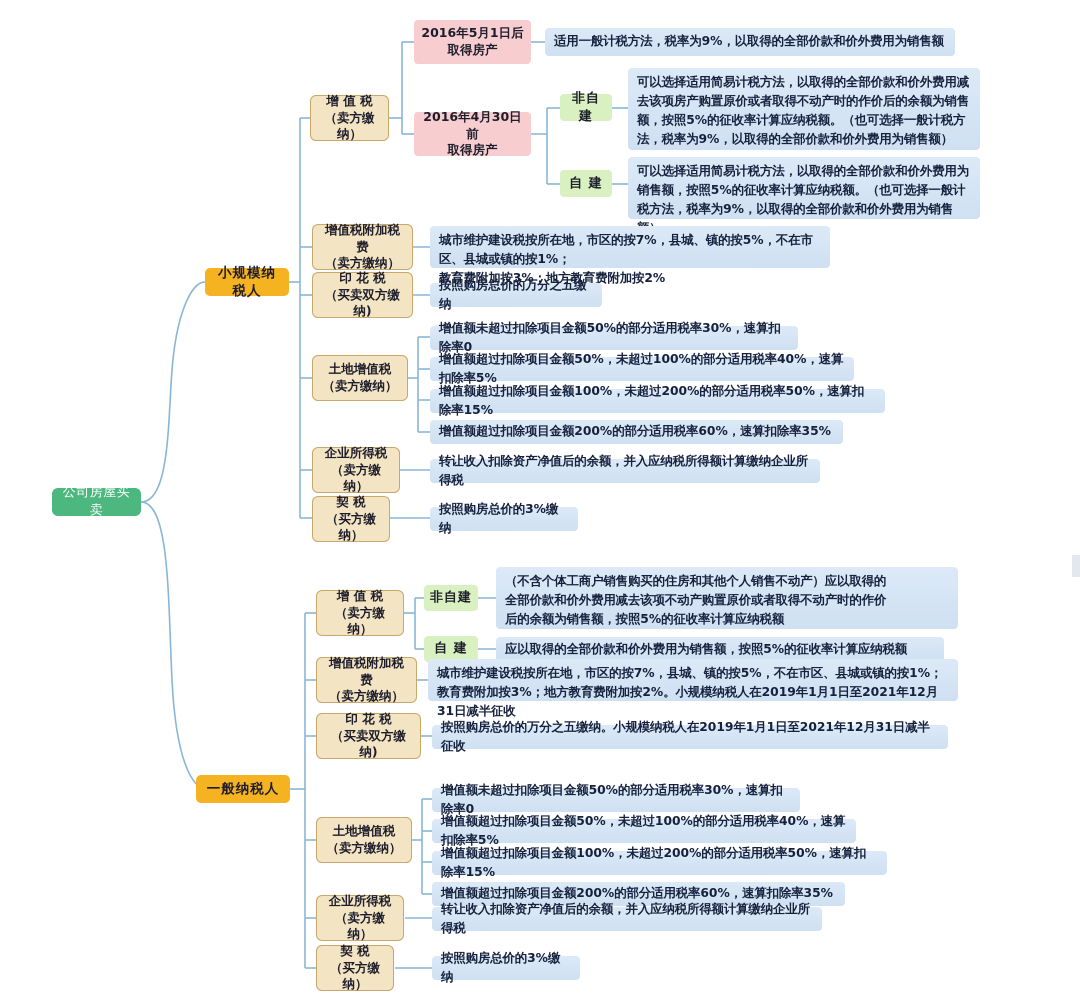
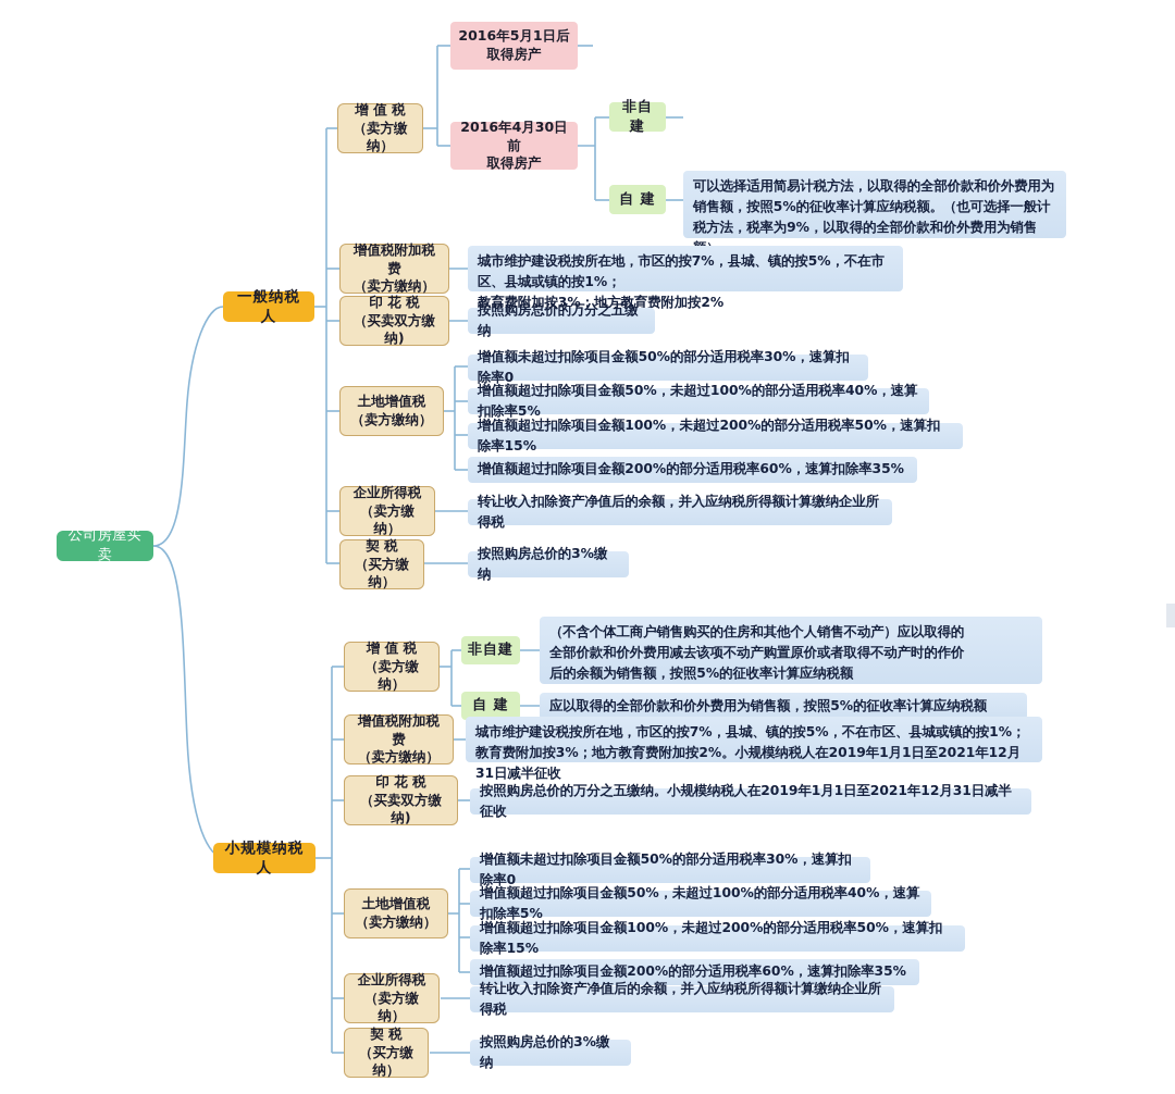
  公司房屋买卖
- 小规模纳税人
+ 一般纳税人
  增 值 税
  （卖方缴纳）
  2016年5月1日后
  取得房产
- 适用一般计税方法，税率为9%，以取得的全部价款和价外费用为销售额
  2016年4月30日前
  取得房产
  非自建
- 可以选择适用简易计税方法，以取得的全部价款和价外费用减去该项房产购置原价或者取得不动产时的作价后的余额为销售额，按照5%的征收率计算应纳税额。（也可选择一般计税方法，税率为9%，以取得的全部价款和价外费用为销售额）
  自 建
  可以选择适用简易计税方法，以取得的全部价款和价外费用为销售额，按照5%的征收率计算应纳税额。（也可选择一般计税方法，税率为9%，以取得的全部价款和价外费用为销售
  增值税附加税费
  （卖方缴纳）
  城市维护建设税按所在地，市区的按7%，县城、镇的按5%，不在市区、县城或镇的按1%；
  印 花 税
  （买卖双方缴纳)
  按照购房总价的万分之五缴纳
  土地增值税
  （卖方缴纳）
  增值额未超过扣除项目金额50%的部分适用税率30%，速算扣除率0
  增值额超过扣除项目金额50%，未超过100%的部分适用税率40%，速算扣除率5%
  增值额超过扣除项目金额100%，未超过200%的部分适用税率50%，速算扣除率15%
  增值额超过扣除项目金额200%的部分适用税率60%，速算扣除率35%
  企业所得税
  （卖方缴纳）
  转让收入扣除资产净值后的余额，并入应纳税所得额计算缴纳企业所得税
  契 税
  （买方缴纳）
  按照购房总价的3%缴纳
- 一般纳税人
+ 小规模纳税人
  增 值 税
  （卖方缴纳）
  非自建
  （不含个体工商户销售购买的住房和其他个人销售不动产）应以取得的
  全部价款和价外费用减去该项不动产购置原价或者取得不动产时的作价
  后的余额为销售额，按照5%的征收率计算应纳税额
  自 建
  应以取得的全部价款和价外费用为销售额，按照5%的征收率计算应纳税额
  增值税附加税费
  （卖方缴纳）
  城市维护建设税按所在地，市区的按7%，县城、镇的按5%，不在市区、县城或镇的按1%；
  教育费附加按3%；地方教育费附加按2%。小规模纳税人在2019年1月1日至2021年12月31日减半征收
  印 花 税
  （买卖双方缴纳)
  按照购房总价的万分之五缴纳。小规模纳税人在2019年1月1日至2021年12月31日减半征收
  土地增值税
  （卖方缴纳）
  增值额未超过扣除项目金额50%的部分适用税率30%，速算扣除率0
  增值额超过扣除项目金额50%，未超过100%的部分适用税率40%，速算扣除率5%
  增值额超过扣除项目金额100%，未超过200%的部分适用税率50%，速算扣除率15%
  增值额超过扣除项目金额200%的部分适用税率60%，速算扣除率35%
  企业所得税
  （卖方缴纳）
  转让收入扣除资产净值后的余额，并入应纳税所得额计算缴纳企业所得税
  契 税
  （买方缴纳）
  按照购房总价的3%缴纳
